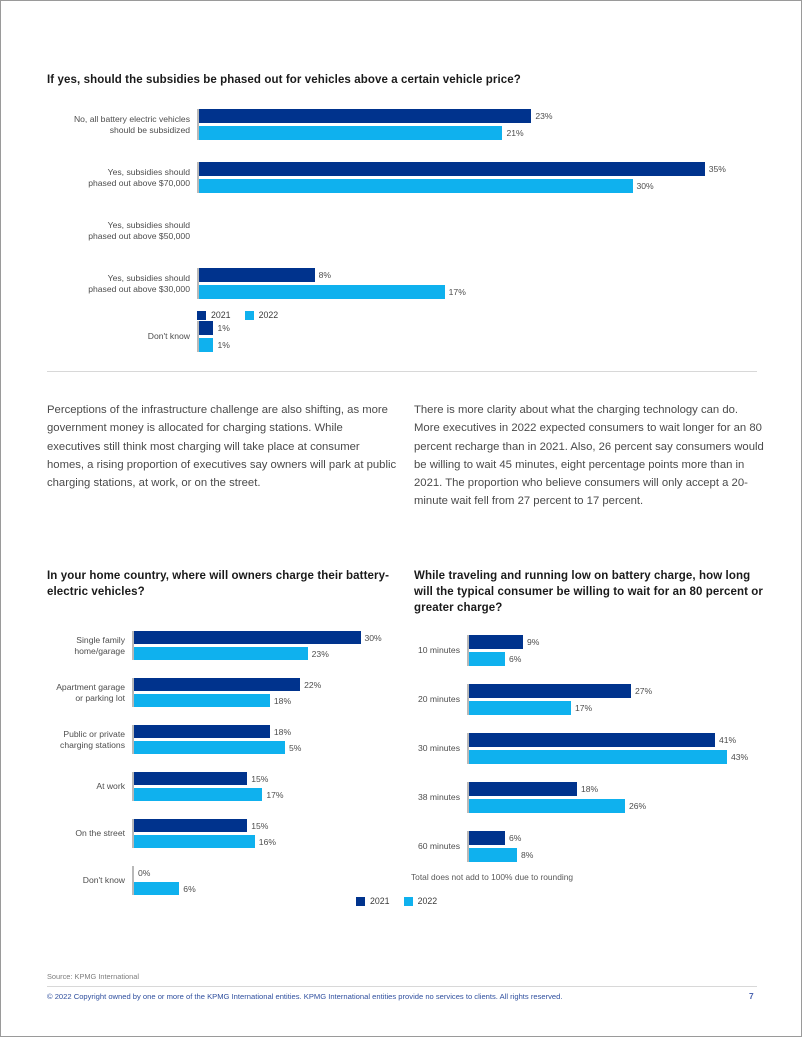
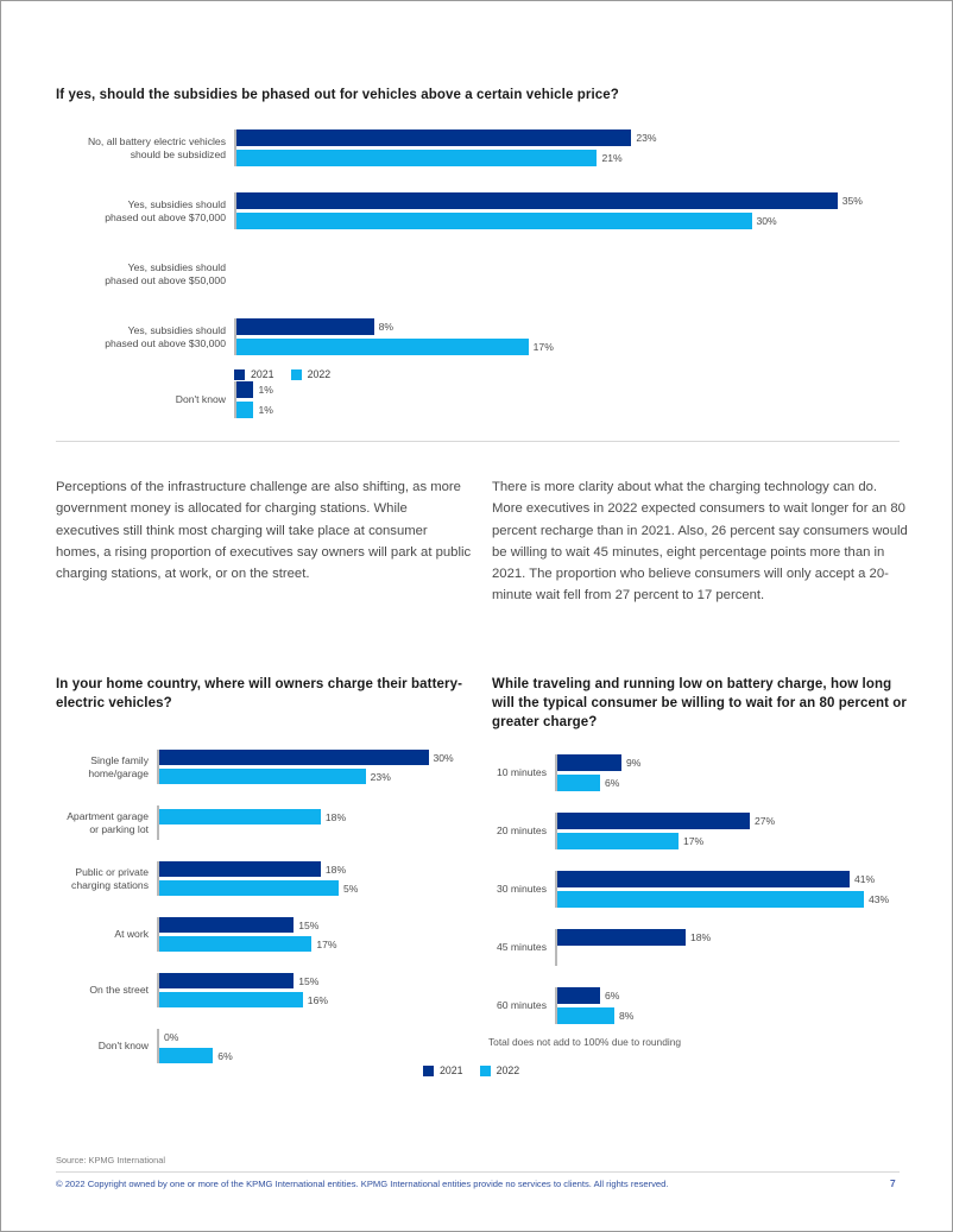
  If yes, should the subsidies be phased out for vehicles above a certain vehicle price?
  No, all battery electric vehicles
  should be subsidized
  23%
  21%
  Yes, subsidies should
  phased out above $70,000
  35%
  30%
  Yes, subsidies should
  phased out above $50,000
  Yes, subsidies should
  phased out above $30,000
  8%
  17%
  Don't know
  1%
  1%
  2021
  2022
  Perceptions of the infrastructure challenge are also shifting, as more government money is allocated for charging stations. While executives still think most charging will take place at consumer homes, a rising proportion of executives say owners will park at public charging stations, at work, or on the street.
  There is more clarity about what the charging technology can do. More executives in 2022 expected consumers to wait longer for an 80 percent recharge than in 2021. Also, 26 percent say consumers would be willing to wait 45 minutes, eight percentage points more than in 2021. The proportion who believe consumers will only accept a 20-minute wait fell from 27 percent to 17 percent.
  In your home country, where will owners charge their battery- electric vehicles?
  Single family
  home/garage
  30%
  23%
  Apartment garage
  or parking lot
- 22%
  18%
  Public or private
  charging stations
  18%
  5%
  At work
  15%
  17%
  On the street
  15%
  16%
  Don't know
  0%
  6%
  While traveling and running low on battery charge, how long will the typical consumer be willing to wait for an 80 percent or greater charge?
  10 minutes
  9%
  6%
  20 minutes
  27%
  17%
  30 minutes
  41%
  43%
- 38 minutes
+ 45 minutes
  18%
- 26%
  60 minutes
  6%
  8%
  Total does not add to 100% due to rounding
  2021
  2022
  Source: KPMG International
  © 2022 Copyright owned by one or more of the KPMG International entities. KPMG International entities provide no services to clients. All rights reserved.
  7
